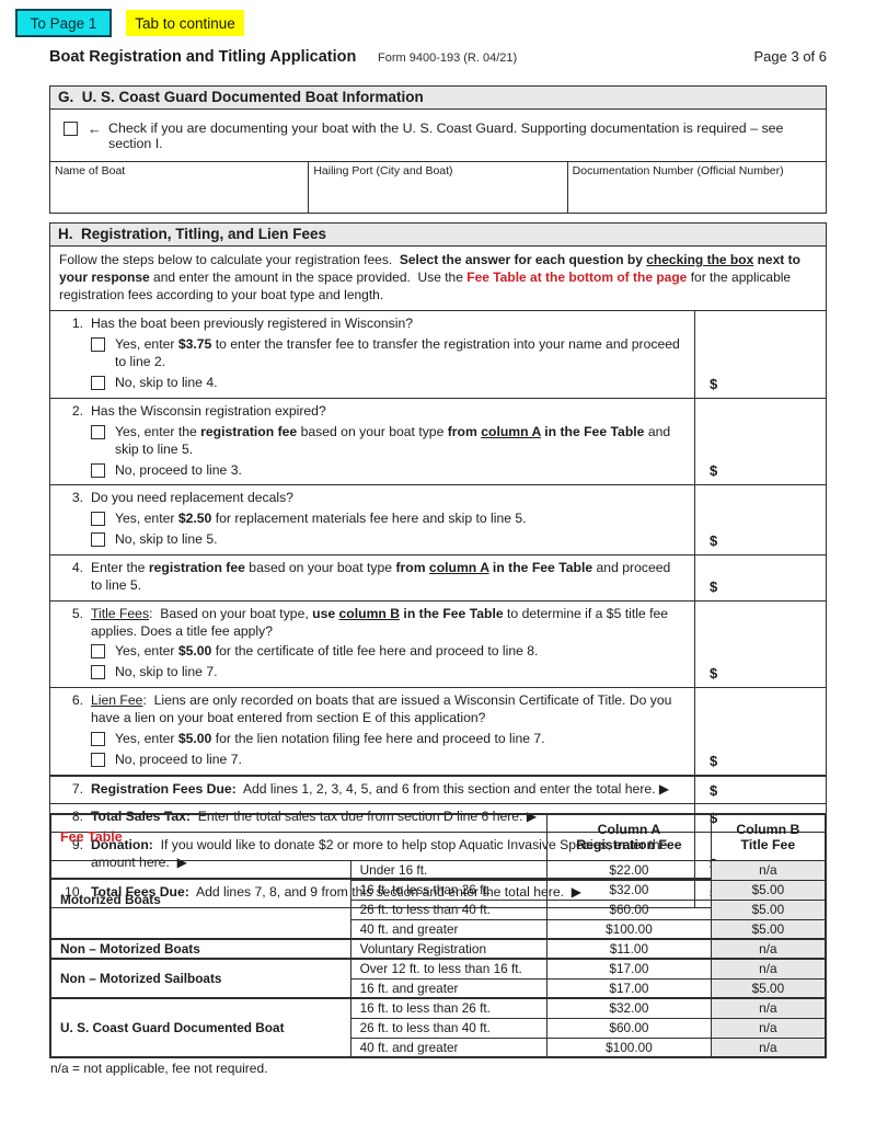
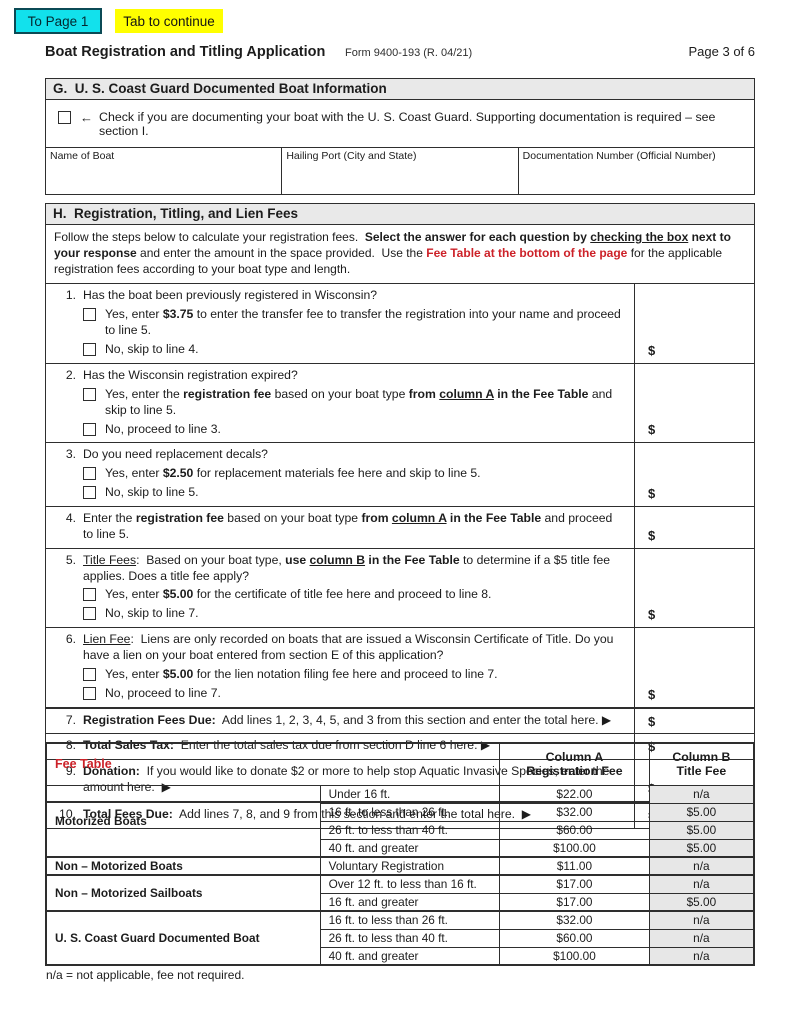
  To Page 1
  Tab to continue
  Boat Registration and Titling Application
  Form 9400-193 (R. 04/21)
  Page 3 of 6
  G. U. S. Coast Guard Documented Boat Information
  ←
  Check if you are documenting your boat with the U. S. Coast Guard. Supporting documentation is required – see section I.
  Name of Boat
- Hailing Port (City and Boat)
+ Hailing Port (City and State)
  Documentation Number (Official Number)
  H. Registration, Titling, and Lien Fees
  Follow the steps below to calculate your registration fees. Select the answer for each question by checking the box next to your response and enter the amount in the space provided. Use the Fee Table at the bottom of the page for the applicable registration fees according to your boat type and length.
  1.
  Has the boat been previously registered in Wisconsin?
- Yes, enter $3.75 to enter the transfer fee to transfer the registration into your name and proceed to line 2.
+ Yes, enter $3.75 to enter the transfer fee to transfer the registration into your name and proceed to line 5.
  No, skip to line 4.
  $
  2.
  Has the Wisconsin registration expired?
  Yes, enter the registration fee based on your boat type from column A in the Fee Table and skip to line 5.
  No, proceed to line 3.
  $
  3.
  Do you need replacement decals?
  Yes, enter $2.50 for replacement materials fee here and skip to line 5.
  No, skip to line 5.
  $
  4.
  Enter the registration fee based on your boat type from column A in the Fee Table and proceed to line 5.
  $
  5.
  Title Fees: Based on your boat type, use column B in the Fee Table to determine if a $5 title fee applies. Does a title fee apply?
  Yes, enter $5.00 for the certificate of title fee here and proceed to line 8.
  No, skip to line 7.
  $
  6.
  Lien Fee: Liens are only recorded on boats that are issued a Wisconsin Certificate of Title. Do you have a lien on your boat entered from section E of this application?
  Yes, enter $5.00 for the lien notation filing fee here and proceed to line 7.
  No, proceed to line 7.
  $
  7.
- Registration Fees Due: Add lines 1, 2, 3, 4, 5, and 6 from this section and enter the total here. ▶
+ Registration Fees Due: Add lines 1, 2, 3, 4, 5, and 3 from this section and enter the total here. ▶
  $
  8.
  Total Sales Tax: Enter the total sales tax due from section D line 6 here. ▶
  $
  9.
  Donation: If you would like to donate $2 or more to help stop Aquatic Invasive Species, enter the amount here. ▶
  10.
  Total Fees Due: Add lines 7, 8, and 9 from this section and enter the total here. ▶
  Fee Table	Column A Registration Fee	Column B Title Fee
  Motorized Boats	Under 16 ft.	$22.00	n/a
  16 ft. to less than 26 ft.	$32.00	$5.00
  26 ft. to less than 40 ft.	$60.00	$5.00
  40 ft. and greater	$100.00	$5.00
  Non – Motorized Boats	Voluntary Registration	$11.00	n/a
  Non – Motorized Sailboats	Over 12 ft. to less than 16 ft.	$17.00	n/a
  16 ft. and greater	$17.00	$5.00
  U. S. Coast Guard Documented Boat	16 ft. to less than 26 ft.	$32.00	n/a
  26 ft. to less than 40 ft.	$60.00	n/a
  40 ft. and greater	$100.00	n/a
  n/a = not applicable, fee not required.
